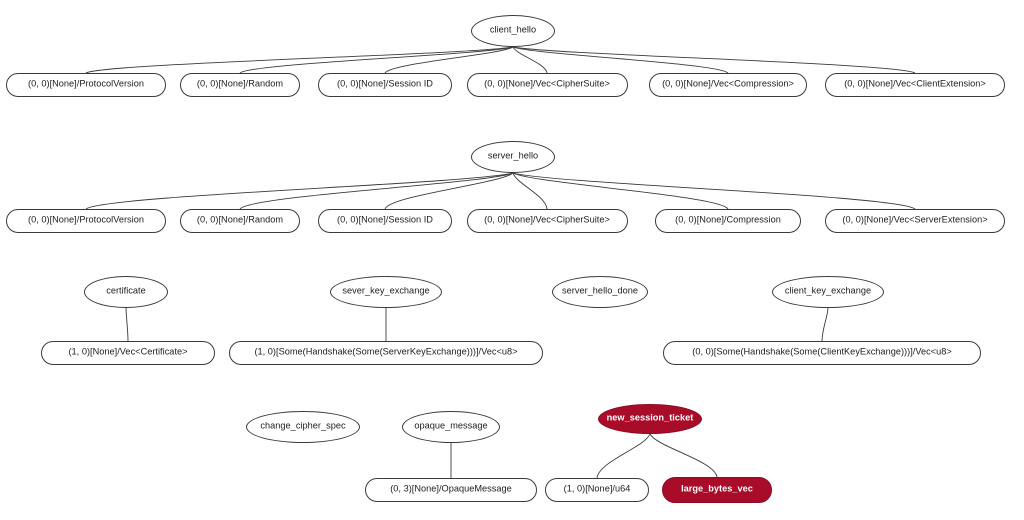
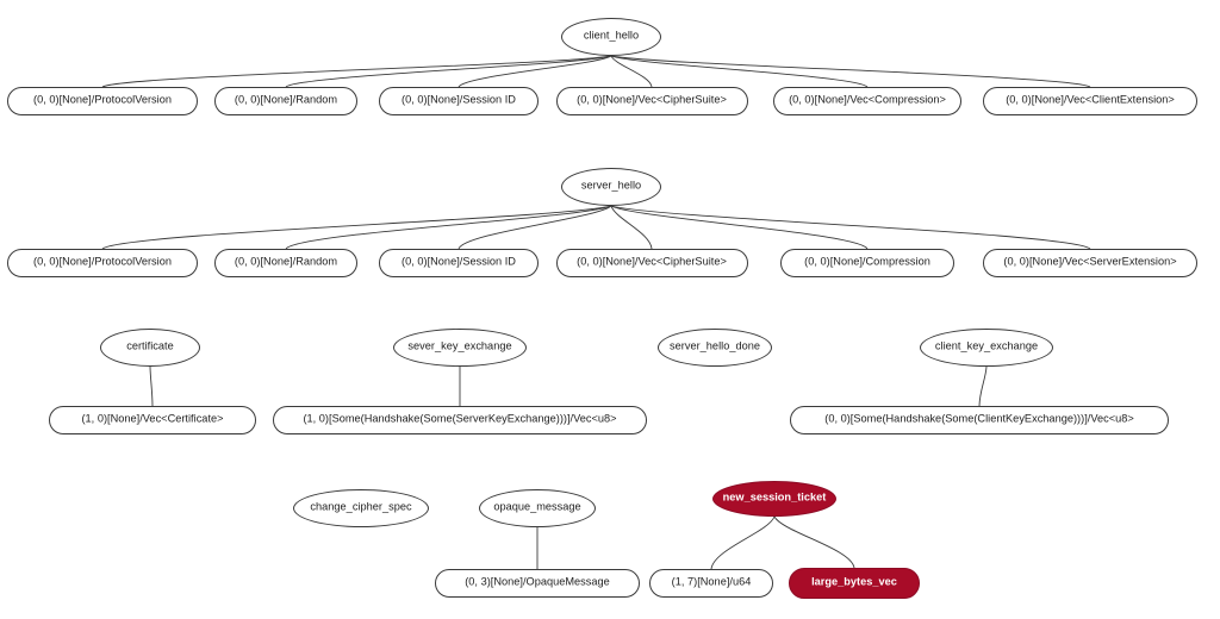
  client_hello
  (0, 0)[None]/ProtocolVersion
  (0, 0)[None]/Random
  (0, 0)[None]/Session ID
  (0, 0)[None]/Vec<CipherSuite>
  (0, 0)[None]/Vec<Compression>
  (0, 0)[None]/Vec<ClientExtension>
  server_hello
  (0, 0)[None]/ProtocolVersion
  (0, 0)[None]/Random
  (0, 0)[None]/Session ID
  (0, 0)[None]/Vec<CipherSuite>
  (0, 0)[None]/Compression
  (0, 0)[None]/Vec<ServerExtension>
  certificate
  (1, 0)[None]/Vec<Certificate>
  sever_key_exchange
  (1, 0)[Some(Handshake(Some(ServerKeyExchange)))]/Vec<u8>
  server_hello_done
  client_key_exchange
  (0, 0)[Some(Handshake(Some(ClientKeyExchange)))]/Vec<u8>
  change_cipher_spec
  opaque_message
  (0, 3)[None]/OpaqueMessage
  new_session_ticket
- (1, 0)[None]/u64
+ (1, 7)[None]/u64
  large_bytes_vec
